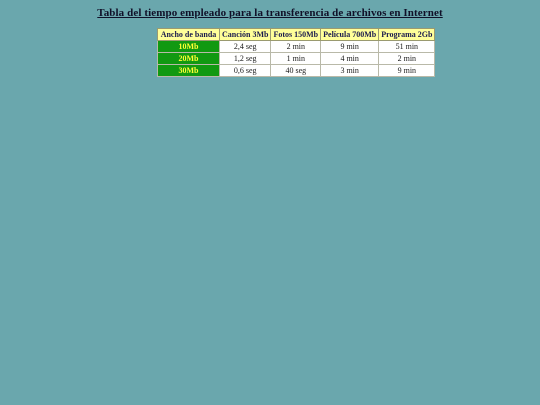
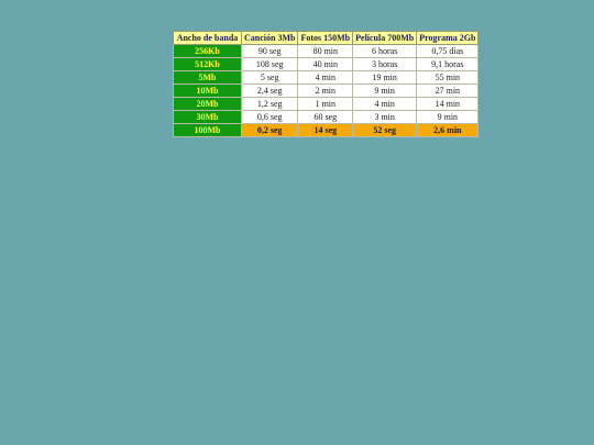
- Tabla del tiempo empleado para la transferencia de archivos en Internet
  Ancho de banda	Canción 3Mb	Fotos 150Mb	Película 700Mb	Programa 2Gb
+ 256Kb	90 seg	80 min	6 horas	0,75 días
+ 512Kb	108 seg	40 min	3 horas	9,1 horas
+ 5Mb	5 seg	4 min	19 min	55 min
- 10Mb	2,4 seg	2 min	9 min	51 min
+ 10Mb	2,4 seg	2 min	9 min	27 min
- 20Mb	1,2 seg	1 min	4 min	2 min
+ 20Mb	1,2 seg	1 min	4 min	14 min
- 30Mb	0,6 seg	40 seg	3 min	9 min
+ 30Mb	0,6 seg	60 seg	3 min	9 min
+ 100Mb	0,2 seg	14 seg	52 seg	2,6 min
